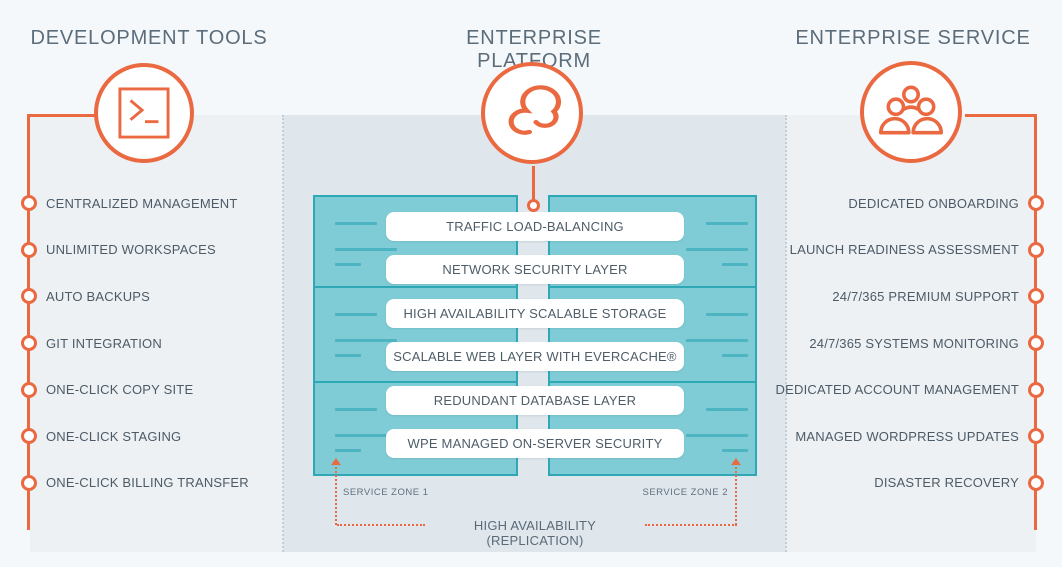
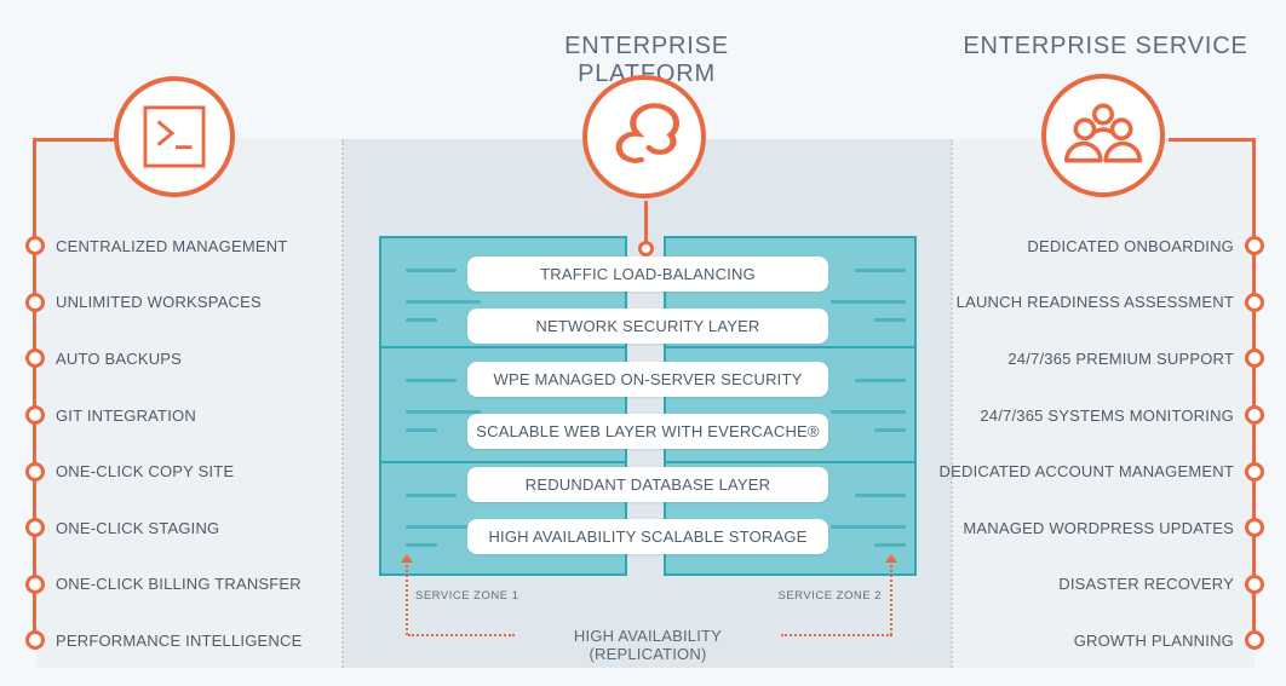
- DEVELOPMENT TOOLS
  ENTERPRISE PLATFORM
  ENTERPRISE SERVICE
  CENTRALIZED MANAGEMENT
  UNLIMITED WORKSPACES
  AUTO BACKUPS
  GIT INTEGRATION
  ONE-CLICK COPY SITE
  ONE-CLICK STAGING
  ONE-CLICK BILLING TRANSFER
+ PERFORMANCE INTELLIGENCE
  DEDICATED ONBOARDING
  LAUNCH READINESS ASSESSMENT
  24/7/365 PREMIUM SUPPORT
  24/7/365 SYSTEMS MONITORING
  DEDICATED ACCOUNT MANAGEMENT
  MANAGED WORDPRESS UPDATES
  DISASTER RECOVERY
+ GROWTH PLANNING
  TRAFFIC LOAD-BALANCING
  NETWORK SECURITY LAYER
- HIGH AVAILABILITY SCALABLE STORAGE
+ WPE MANAGED ON-SERVER SECURITY
  SCALABLE WEB LAYER WITH EVERCACHE®
  REDUNDANT DATABASE LAYER
- WPE MANAGED ON-SERVER SECURITY
+ HIGH AVAILABILITY SCALABLE STORAGE
  HIGH AVAILABILITY (REPLICATION)
  SERVICE ZONE 1
  SERVICE ZONE 2
